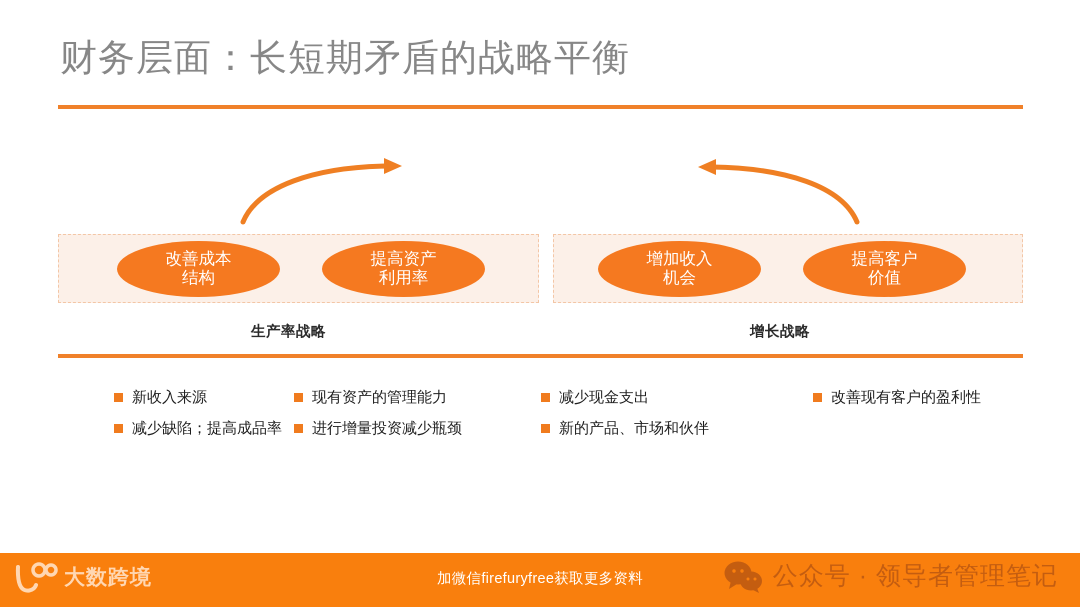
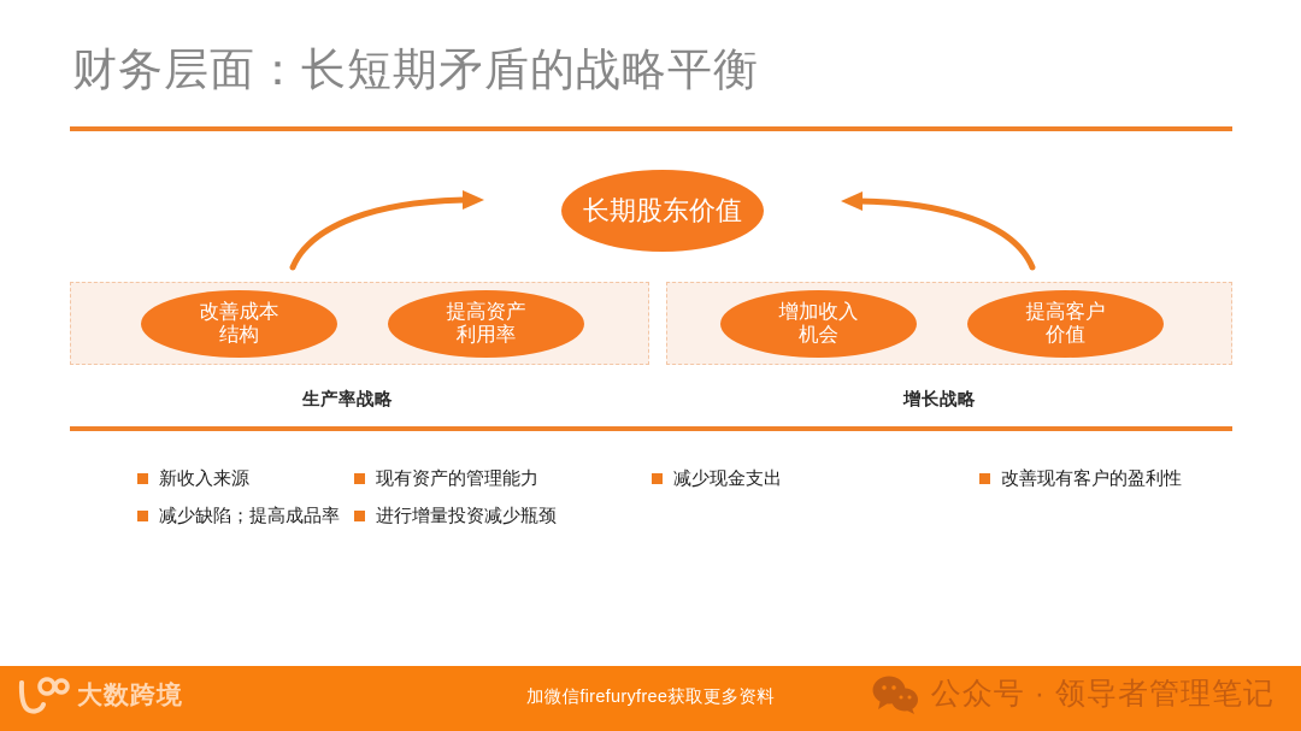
  财务层面：长短期矛盾的战略平衡
+ 长期股东价值
  改善成本
  结构
  提高资产
  利用率
  增加收入
  机会
  提高客户
  价值
  生产率战略
  增长战略
  新收入来源
  减少缺陷；提高成品率
  现有资产的管理能力
  进行增量投资减少瓶颈
  减少现金支出
- 新的产品、市场和伙伴
  改善现有客户的盈利性
  大数跨境
  加微信firefuryfree获取更多资料
  公众号 · 领导者管理笔记
